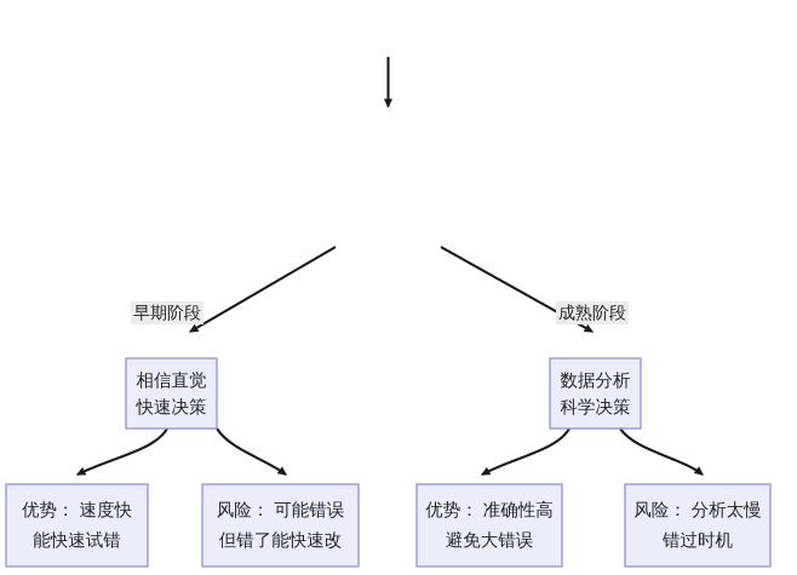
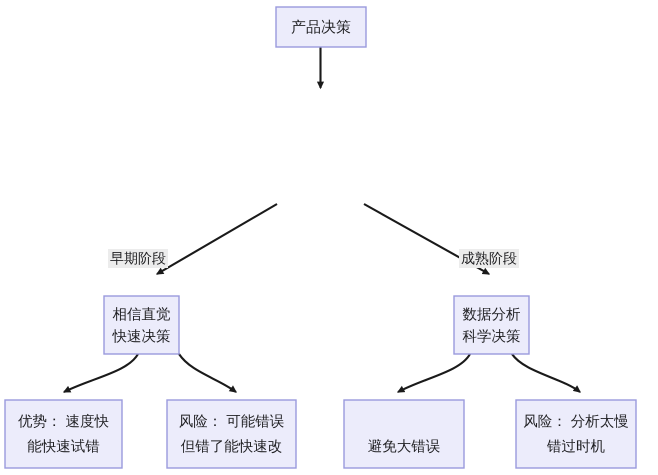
  早期阶段
  成熟阶段
+ 产品决策
  相信直觉
  快速决策
  数据分析
  科学决策
  优势： 速度快
  能快速试错
  风险： 可能错误
  但错了能快速改
- 优势： 准确性高
  避免大错误
  风险： 分析太慢
  错过时机
